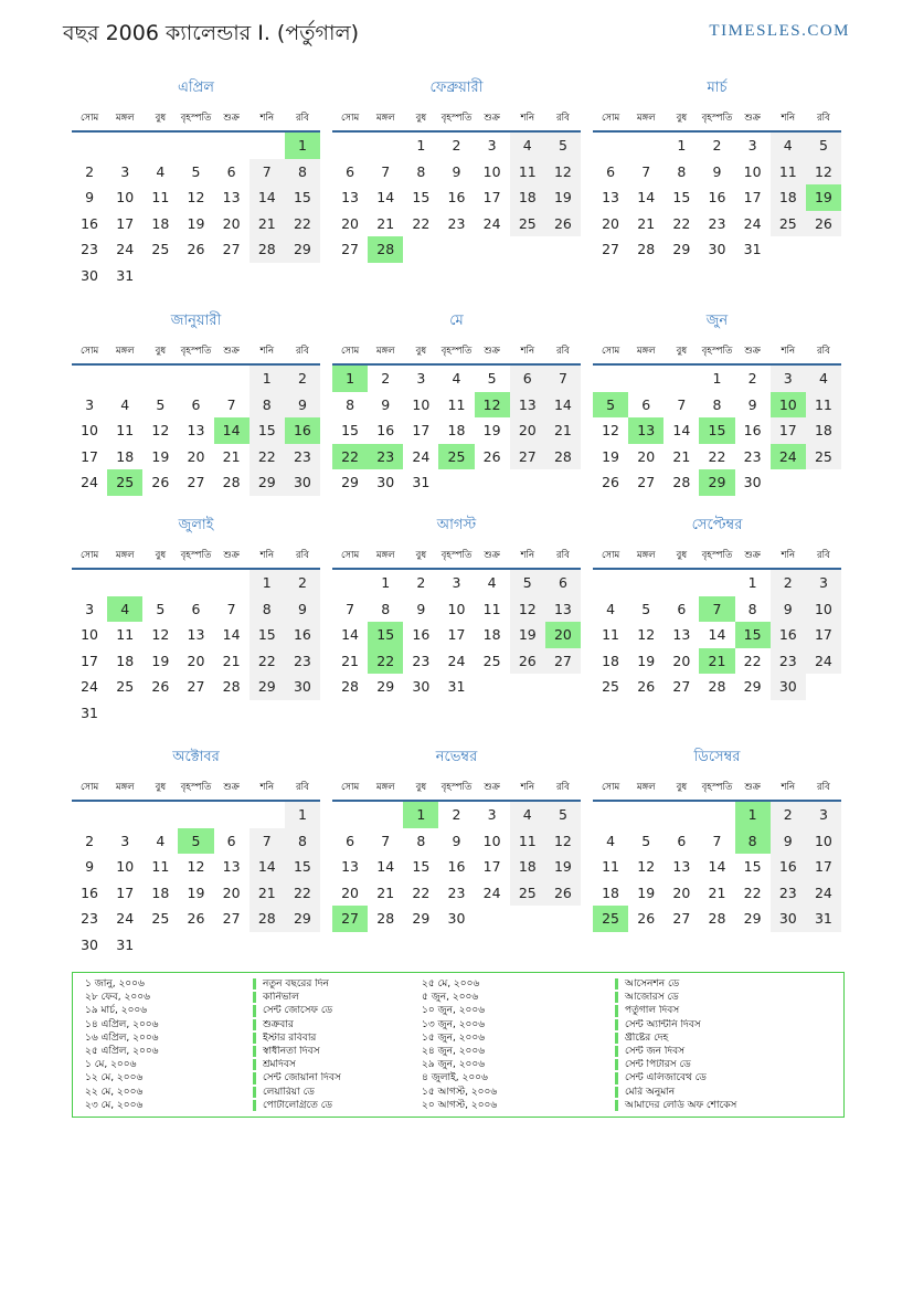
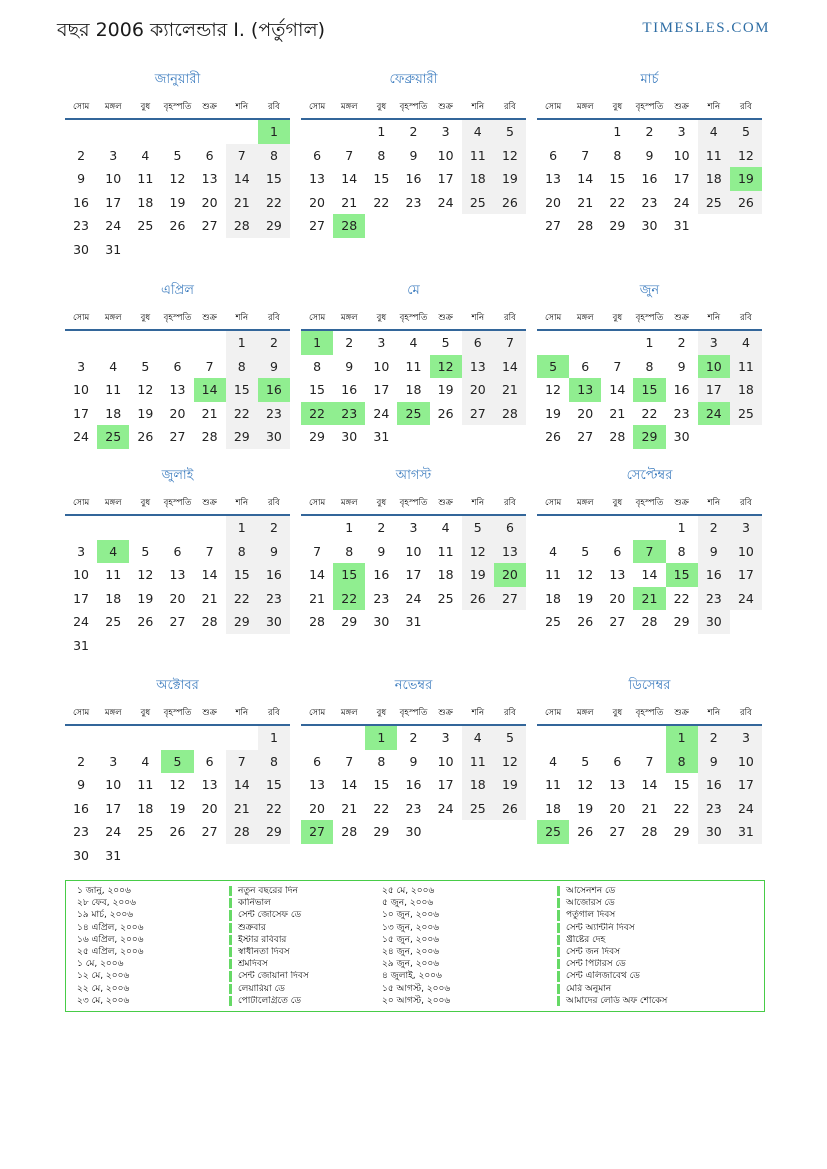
  বছর 2006 ক্যালেন্ডার I. (পর্তুগাল)
  TIMESLES.COM
- এপ্রিল
+ জানুয়ারী
  সোম	মঙ্গল	বুধ	বৃহস্পতি	শুক্র	শনি	রবি
  						1
  2	3	4	5	6	7	8
  9	10	11	12	13	14	15
  16	17	18	19	20	21	22
  23	24	25	26	27	28	29
  30	31
  ফেব্রুয়ারী
  সোম	মঙ্গল	বুধ	বৃহস্পতি	শুক্র	শনি	রবি
  		1	2	3	4	5
  6	7	8	9	10	11	12
  13	14	15	16	17	18	19
  20	21	22	23	24	25	26
  27	28
  মার্চ
  সোম	মঙ্গল	বুধ	বৃহস্পতি	শুক্র	শনি	রবি
  		1	2	3	4	5
  6	7	8	9	10	11	12
  13	14	15	16	17	18	19
  20	21	22	23	24	25	26
  27	28	29	30	31
- জানুয়ারী
+ এপ্রিল
  সোম	মঙ্গল	বুধ	বৃহস্পতি	শুক্র	শনি	রবি
  					1	2
  3	4	5	6	7	8	9
  10	11	12	13	14	15	16
  17	18	19	20	21	22	23
  24	25	26	27	28	29	30
  মে
  সোম	মঙ্গল	বুধ	বৃহস্পতি	শুক্র	শনি	রবি
  1	2	3	4	5	6	7
  8	9	10	11	12	13	14
  15	16	17	18	19	20	21
  22	23	24	25	26	27	28
  29	30	31
  জুন
  সোম	মঙ্গল	বুধ	বৃহস্পতি	শুক্র	শনি	রবি
  			1	2	3	4
  5	6	7	8	9	10	11
  12	13	14	15	16	17	18
  19	20	21	22	23	24	25
  26	27	28	29	30
  জুলাই
  সোম	মঙ্গল	বুধ	বৃহস্পতি	শুক্র	শনি	রবি
  					1	2
  3	4	5	6	7	8	9
  10	11	12	13	14	15	16
  17	18	19	20	21	22	23
  24	25	26	27	28	29	30
  31
  আগস্ট
  সোম	মঙ্গল	বুধ	বৃহস্পতি	শুক্র	শনি	রবি
  	1	2	3	4	5	6
  7	8	9	10	11	12	13
  14	15	16	17	18	19	20
  21	22	23	24	25	26	27
  28	29	30	31
  সেপ্টেম্বর
  সোম	মঙ্গল	বুধ	বৃহস্পতি	শুক্র	শনি	রবি
  				1	2	3
  4	5	6	7	8	9	10
  11	12	13	14	15	16	17
  18	19	20	21	22	23	24
  25	26	27	28	29	30
  অক্টোবর
  সোম	মঙ্গল	বুধ	বৃহস্পতি	শুক্র	শনি	রবি
  						1
  2	3	4	5	6	7	8
  9	10	11	12	13	14	15
  16	17	18	19	20	21	22
  23	24	25	26	27	28	29
  30	31
  নভেম্বর
  সোম	মঙ্গল	বুধ	বৃহস্পতি	শুক্র	শনি	রবি
  		1	2	3	4	5
  6	7	8	9	10	11	12
  13	14	15	16	17	18	19
  20	21	22	23	24	25	26
  27	28	29	30
  ডিসেম্বর
  সোম	মঙ্গল	বুধ	বৃহস্পতি	শুক্র	শনি	রবি
  				1	2	3
  4	5	6	7	8	9	10
  11	12	13	14	15	16	17
  18	19	20	21	22	23	24
  25	26	27	28	29	30	31
  ১ জানু, ২০০৬
  নতুন বছরের দিন
  ২৫ মে, ২০০৬
  আসেনশন ডে
  ২৮ ফেব, ২০০৬
  কার্নিভাল
  ৫ জুন, ২০০৬
  আজোরস ডে
  ১৯ মার্চ, ২০০৬
  সেন্ট জোসেফ ডে
  ১০ জুন, ২০০৬
  পর্তুগাল দিবস
  ১৪ এপ্রিল, ২০০৬
  শুক্রবার
  ১৩ জুন, ২০০৬
  সেন্ট অ্যান্টনি দিবস
  ১৬ এপ্রিল, ২০০৬
  ইস্টার রবিবার
  ১৫ জুন, ২০০৬
  খ্রীষ্টের দেহ
  ২৫ এপ্রিল, ২০০৬
  স্বাধীনতা দিবস
  ২৪ জুন, ২০০৬
  সেন্ট জন দিবস
  ১ মে, ২০০৬
  শ্রমদিবস
  ২৯ জুন, ২০০৬
  সেন্ট পিটারস ডে
  ১২ মে, ২০০৬
  সেন্ট জোয়ানা দিবস
  ৪ জুলাই, ২০০৬
  সেন্ট এলিজাবেথ ডে
  ২২ মে, ২০০৬
  লেয়ারিয়া ডে
  ১৫ আগস্ট, ২০০৬
  মেরি অনুমান
  ২৩ মে, ২০০৬
  পোর্টালেগ্রিতে ডে
  ২০ আগস্ট, ২০০৬
  আমাদের লেডি অফ শোকেস
